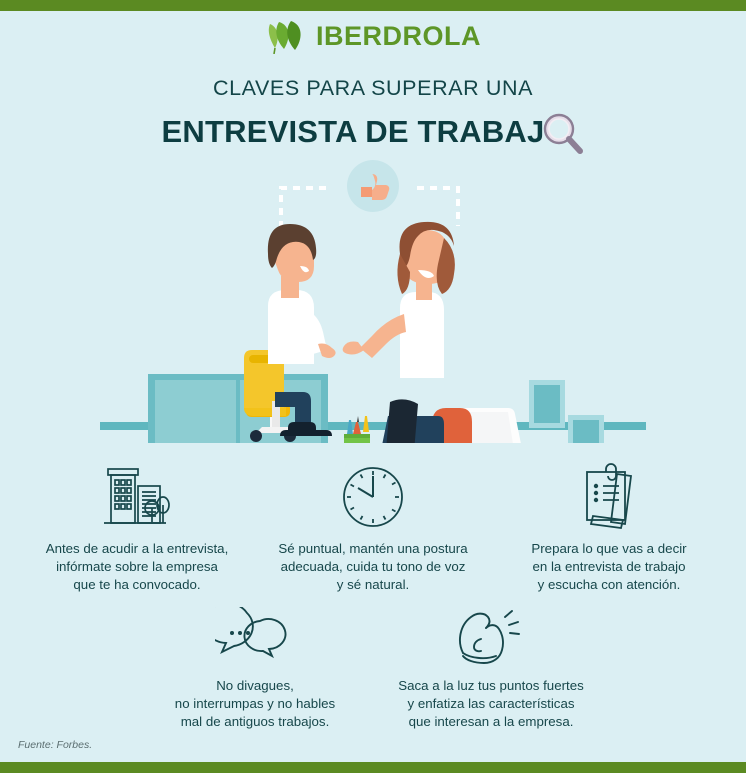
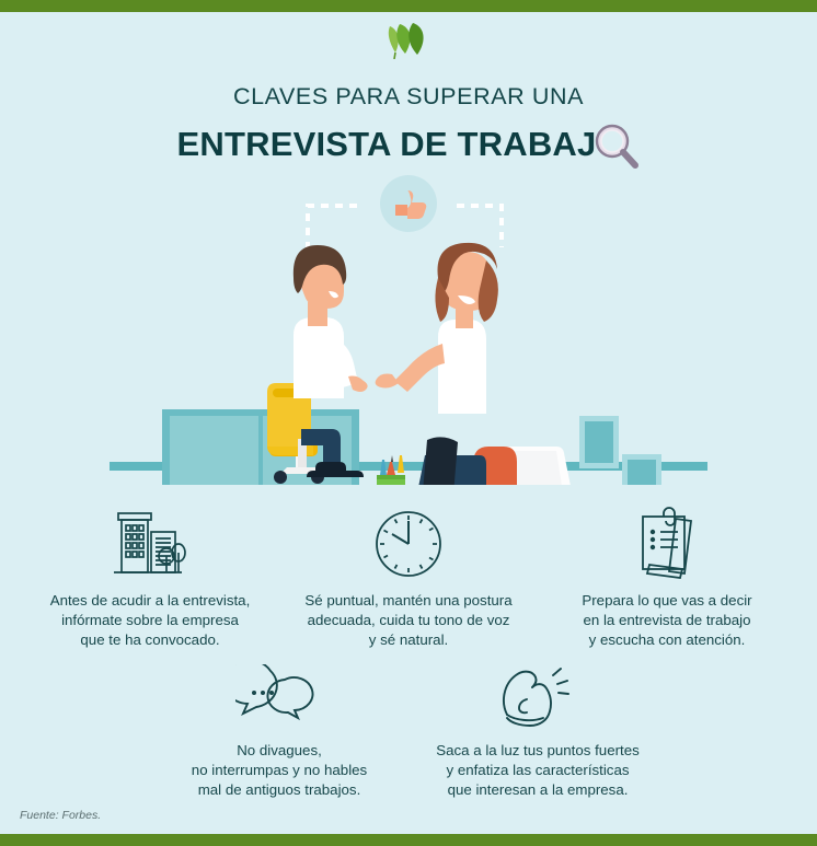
- IBERDROLA
  CLAVES PARA SUPERAR UNA
  ENTREVISTA DE TRABAJ
  Antes de acudir a la entrevista,
  infórmate sobre la empresa
  que te ha convocado.
  Sé puntual, mantén una postura
  adecuada, cuida tu tono de voz
  y sé natural.
  Prepara lo que vas a decir
  en la entrevista de trabajo
  y escucha con atención.
  No divagues,
  no interrumpas y no hables
  mal de antiguos trabajos.
  Saca a la luz tus puntos fuertes
  y enfatiza las características
  que interesan a la empresa.
  Fuente: Forbes.
